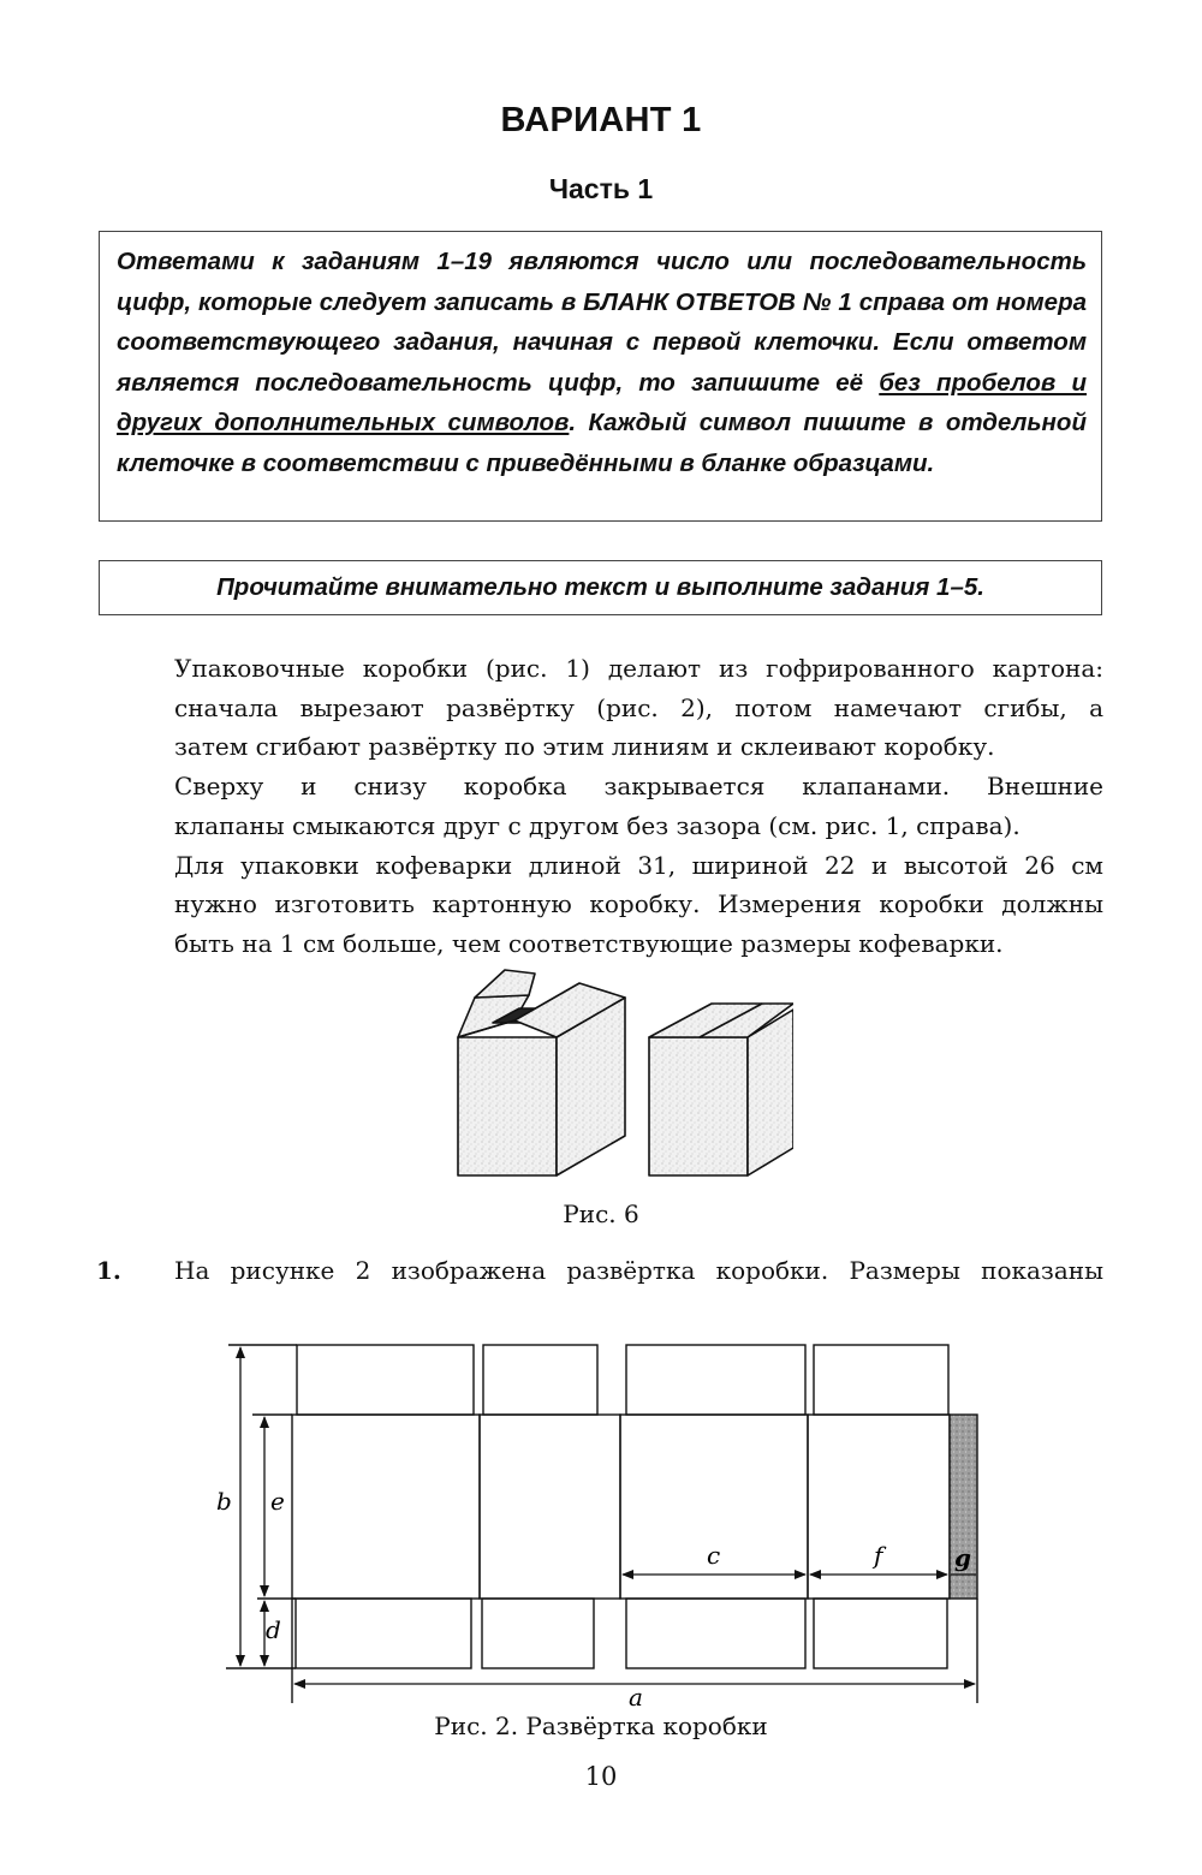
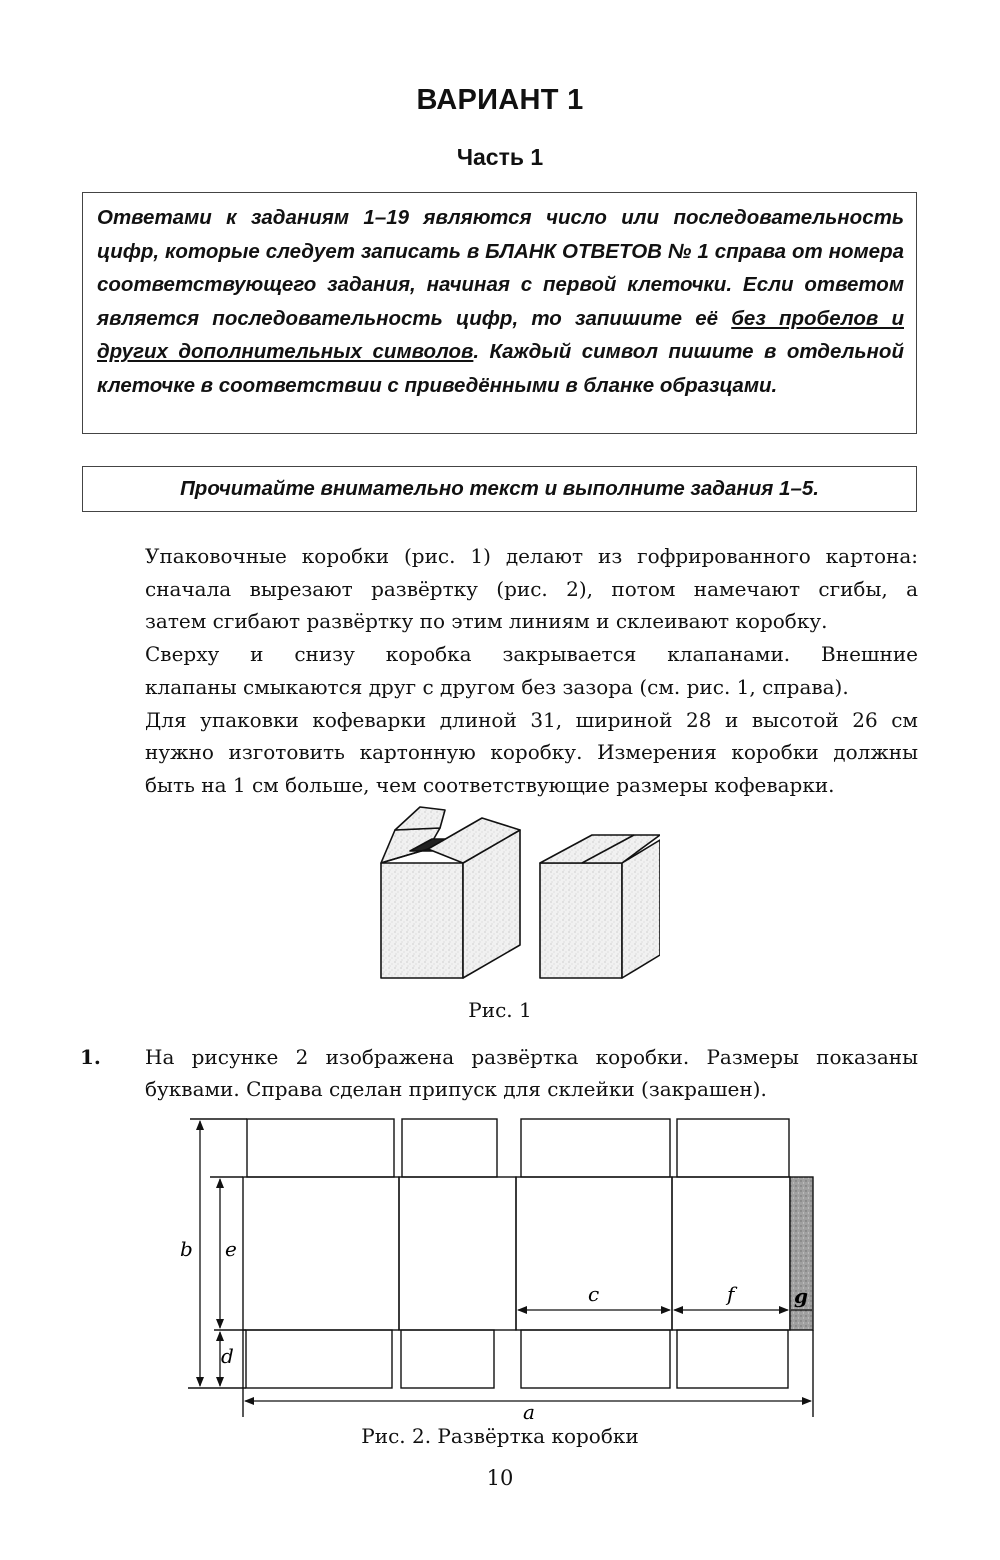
  ВАРИАНТ 1
  Часть 1
  Ответами к заданиям 1–19 являются число или последователь­ность цифр, которые следует записать в БЛАНК ОТВЕТОВ № 1 справа от номера соответствующего задания, начиная с первой клеточки. Если ответом является последовательность цифр, то запишите её без пробелов и других дополнительных символов. Каждый символ пишите в отдельной клеточке в соответствии с приведёнными в бланке образцами.
  Прочитайте внимательно текст и выполните задания 1–5.
  Упаковочные коробки (рис. 1) делают из гофрированного картона:
  сначала вырезают развёртку (рис. 2), потом намечают сгибы, а
  затем сгибают развёртку по этим линиям и склеивают коробку.
  Сверху и снизу коробка закрывается клапанами. Внешние
  клапаны смыкаются друг с другом без зазора (см. рис. 1, справа).
- Для упаковки кофеварки длиной 31, шириной 22 и высотой 26 см
+ Для упаковки кофеварки длиной 31, шириной 28 и высотой 26 см
  нужно изготовить картонную коробку. Измерения коробки должны
  быть на 1 см больше, чем соответствующие размеры кофеварки.
- Рис. 6
+ Рис. 1
  1.
  На рисунке 2 изображена развёртка коробки. Размеры показаны
+ буквами. Справа сделан припуск для склейки (закрашен).
  b
  e
  d
  c
  f
  g
  a
  Рис. 2. Развёртка коробки
  10
